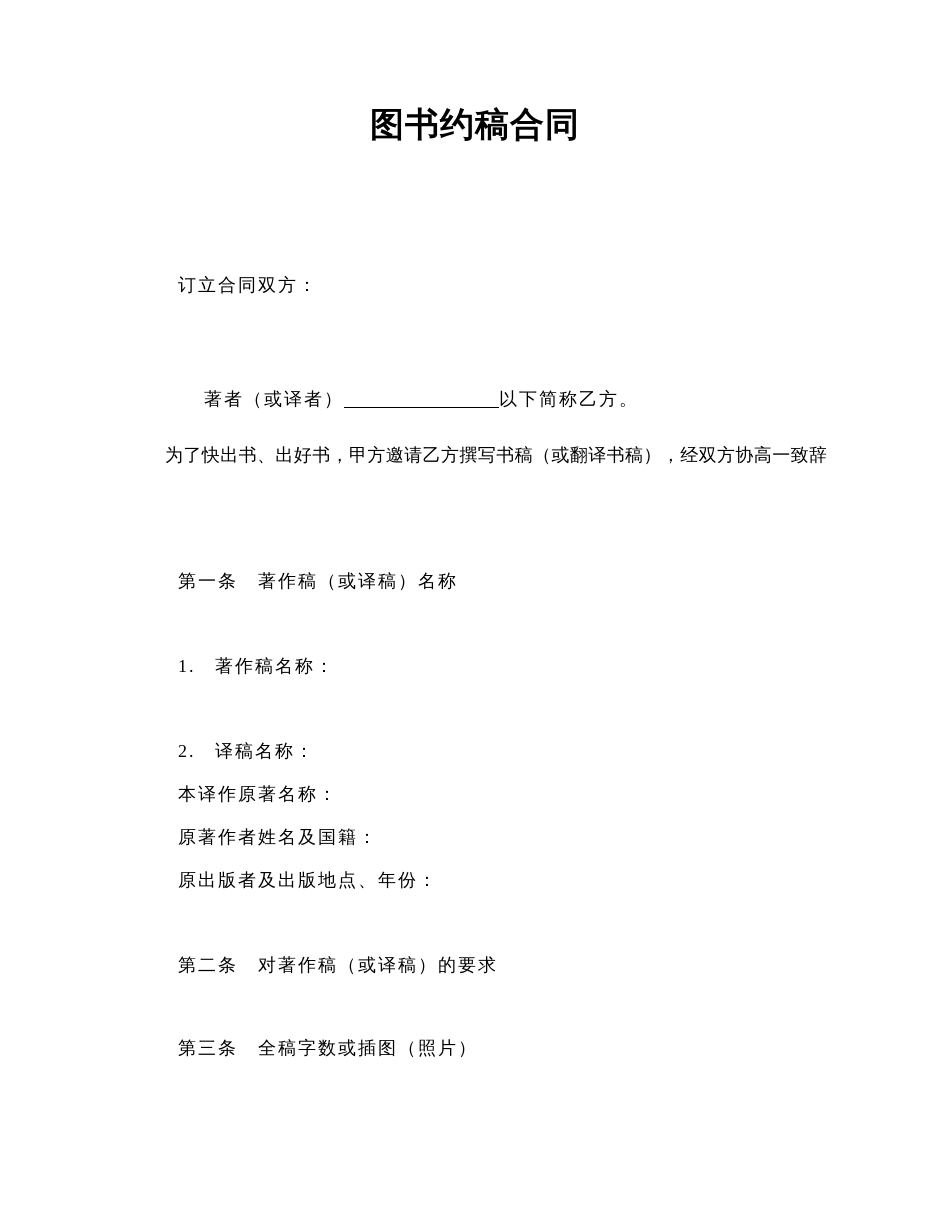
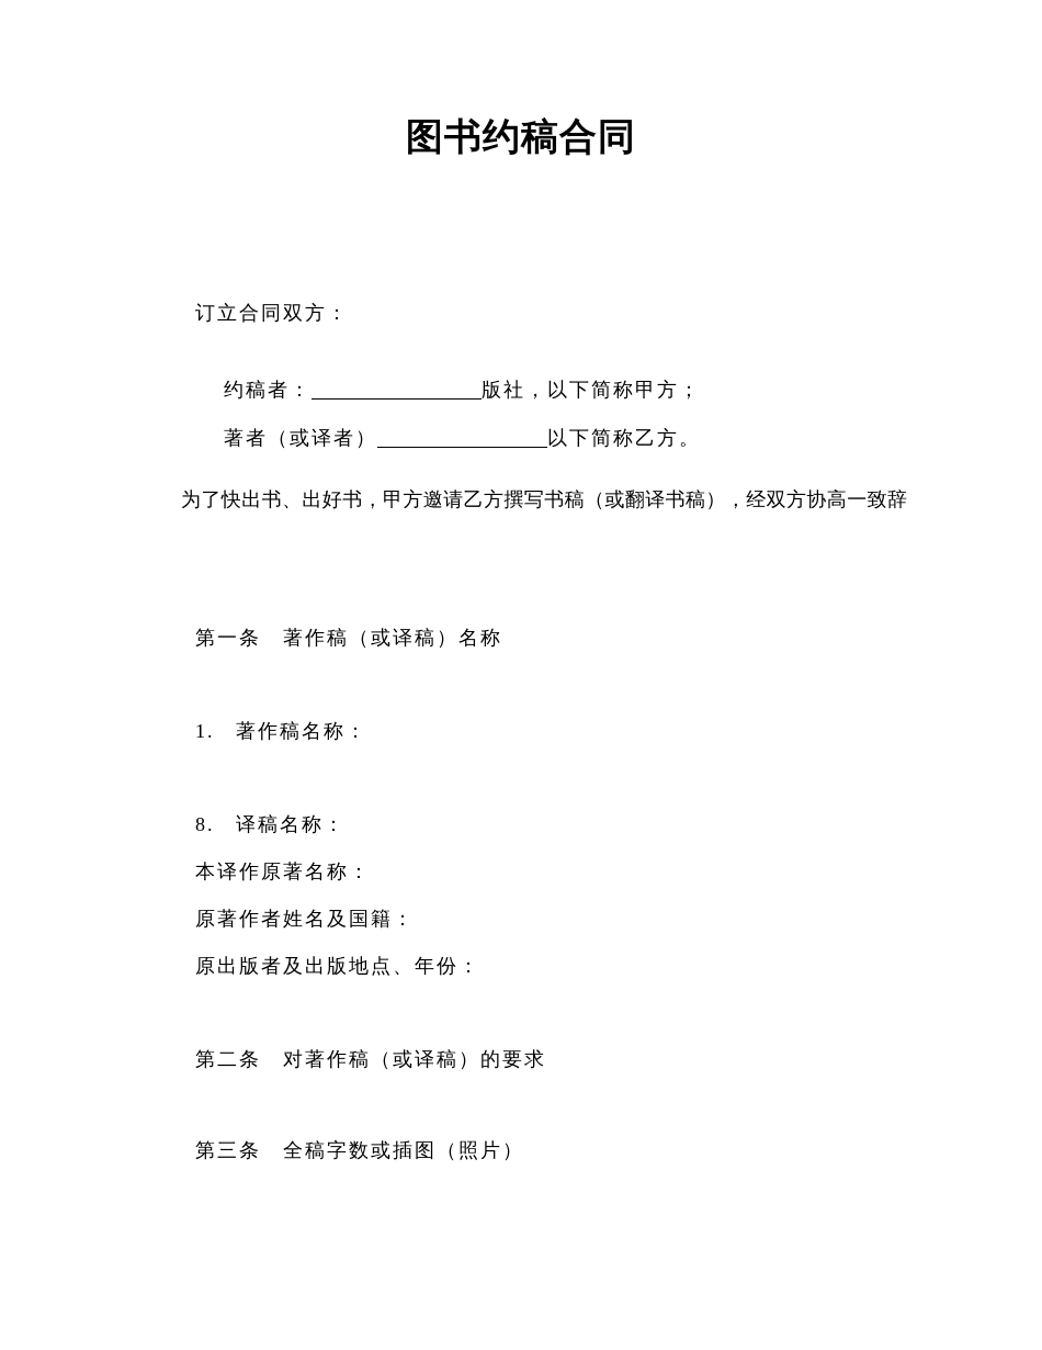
  图书约稿合同
  订立合同双方：
+ 约稿者： 版社，以下简称甲方；
  著者（或译者） 以下简称乙方。
  为了快出书、出好书，甲方邀请乙方撰写书稿（或翻译书稿），经双方协高一致辞
  第一条 著作稿（或译稿）名称
  1. 著作稿名称：
- 2. 译稿名称：
+ 8. 译稿名称：
  本译作原著名称：
  原著作者姓名及国籍：
  原出版者及出版地点、年份：
  第二条 对著作稿（或译稿）的要求
  第三条 全稿字数或插图（照片）
